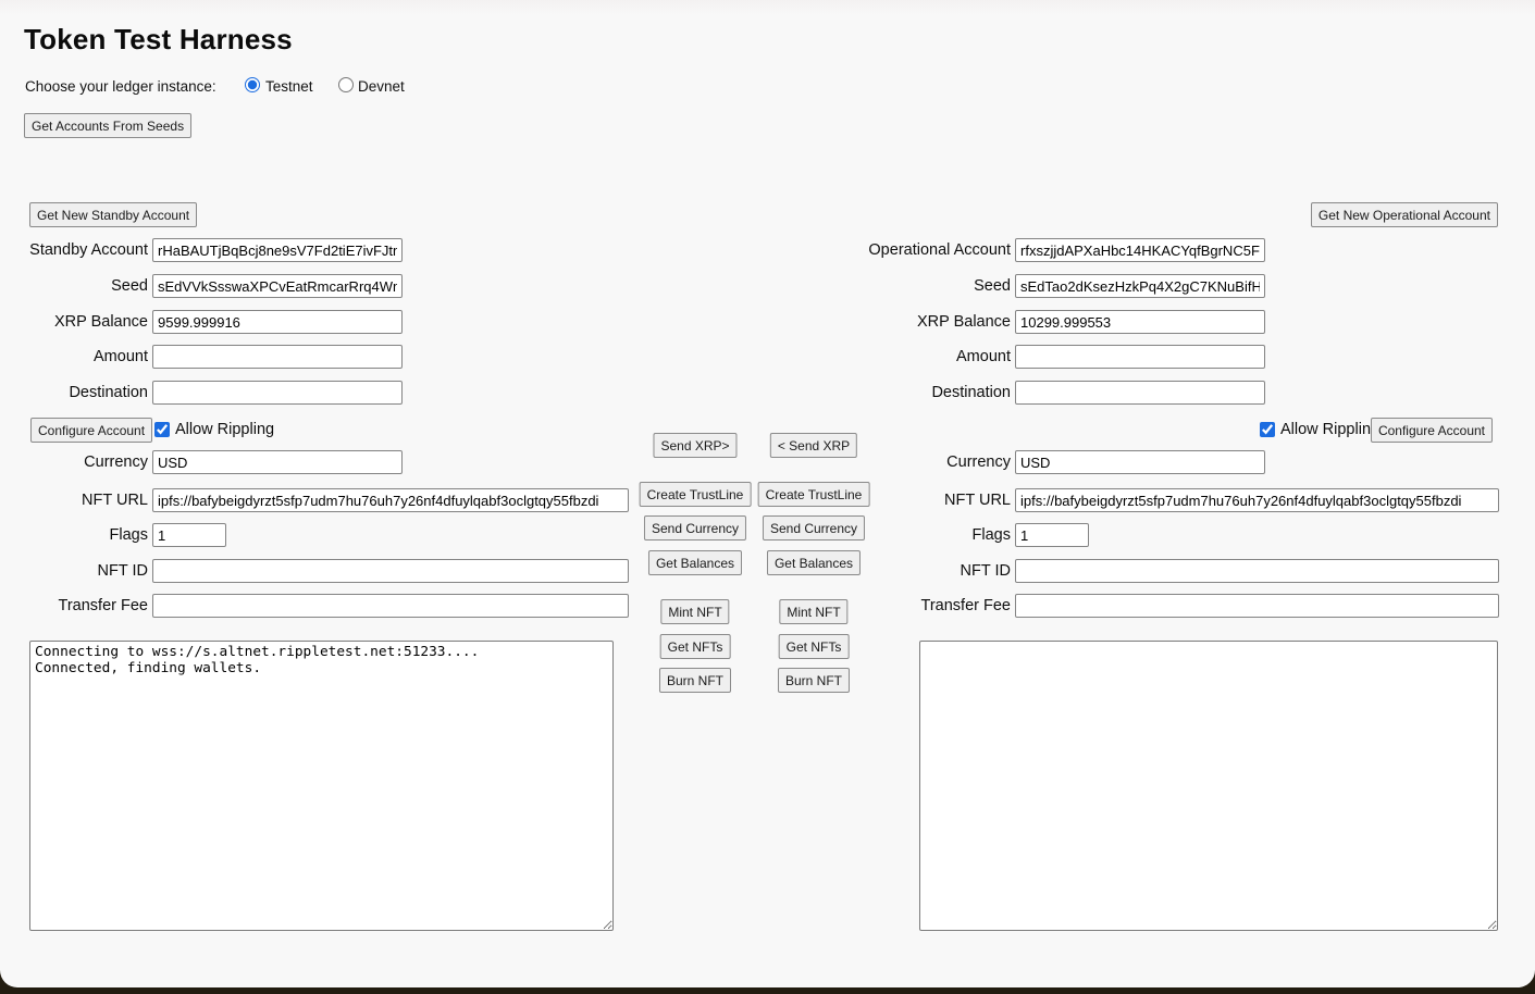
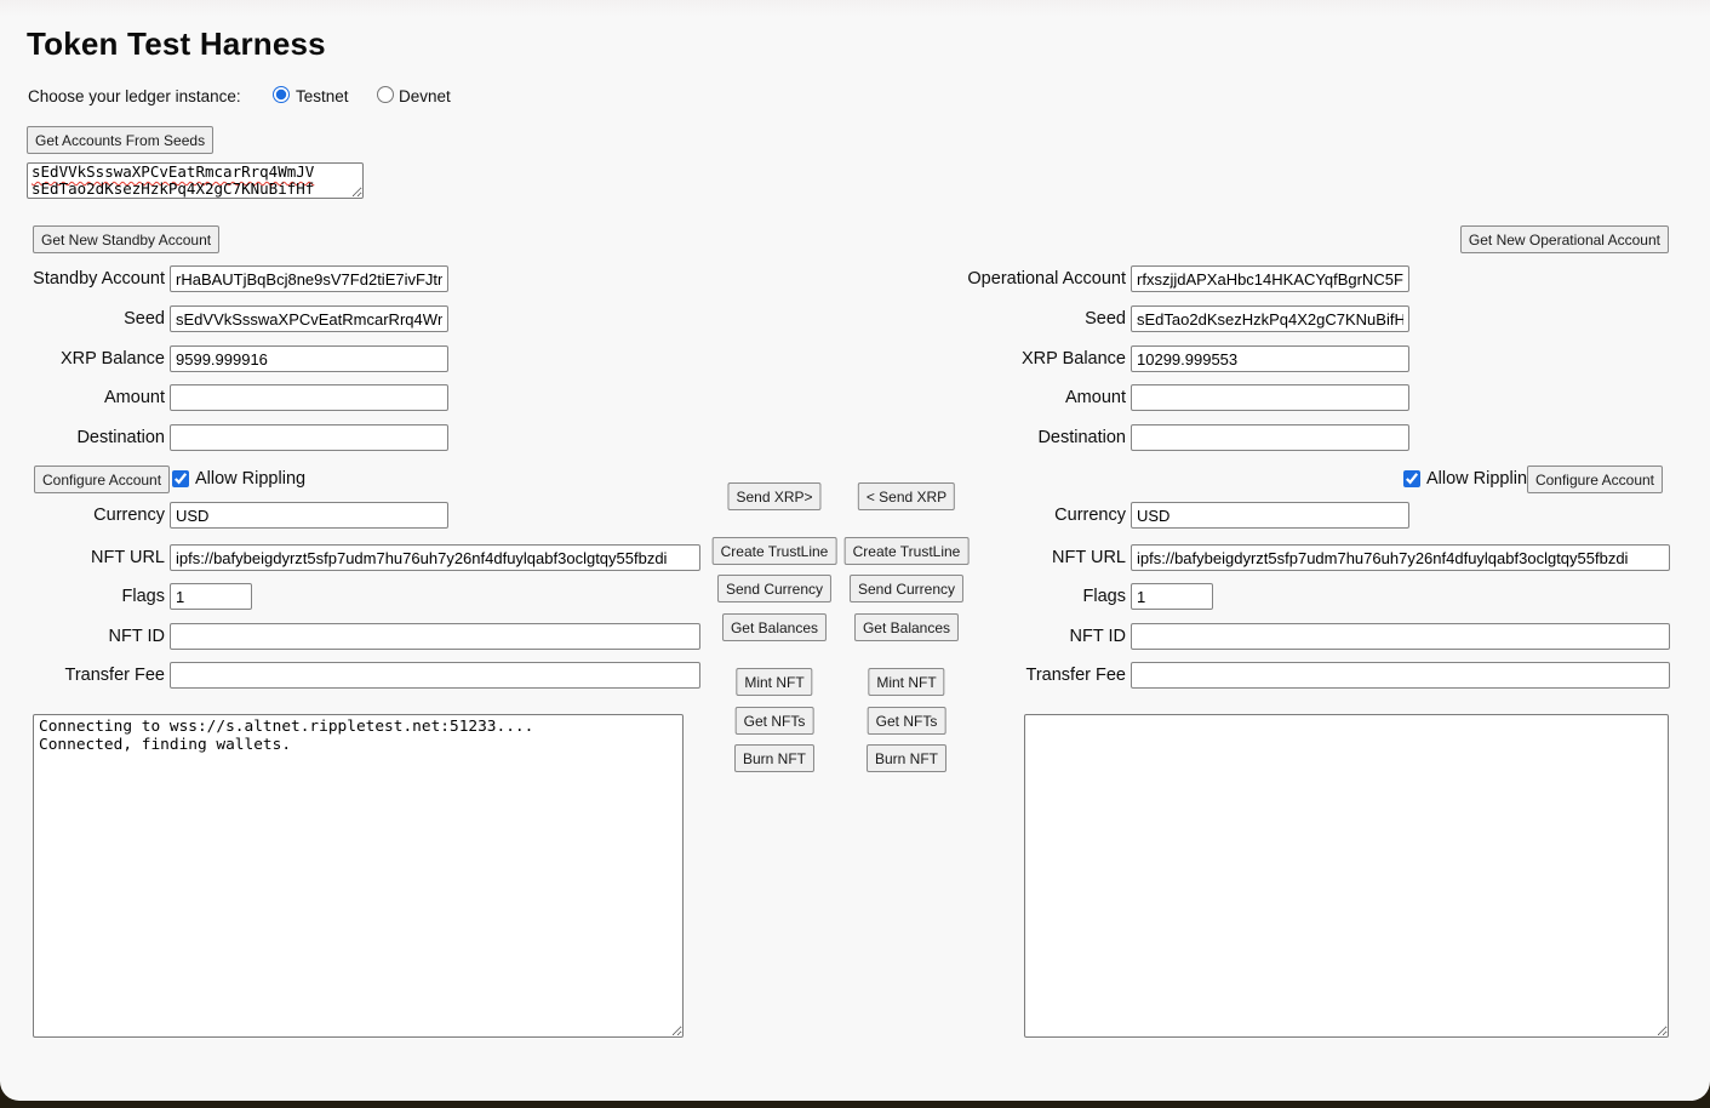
  Token Test Harness
  Choose your ledger instance:
  Testnet
  Devnet
  Get Accounts From Seeds
+ sEdVVkSsswaXPCvEatRmcarRrq4WmJV
+ sEdTao2dKsezHzkPq4X2gC7KNuBifHf
  Get New Standby Account
  Get New Operational Account
  Standby Account
  rHaBAUTjBqBcj8ne9sV7Fd2tiE7ivFJt
  Seed
  sEdVVkSsswaXPCvEatRmcarRrq4W
  XRP Balance
  9599.999916
  Amount
  Destination
  Configure Account
  Allow Rippling
  Currency
  USD
  NFT URL
  ipfs://bafybeigdyrzt5sfp7udm7hu76uh7y26nf4dfuylqabf3oclgtqy55fbzdi
  Flags
  1
  NFT ID
  Transfer Fee
  Connecting to wss://s.altnet.rippletest.net:51233....
  Connected, finding wallets.
  Send XRP>
  < Send XRP
  Create TrustLine
  Create TrustLine
  Send Currency
  Send Currency
  Get Balances
  Get Balances
  Mint NFT
  Mint NFT
  Get NFTs
  Get NFTs
  Burn NFT
  Burn NFT
  Operational Account
  rfxszjjdAPXaHbc14HKACYqfBgrNC5F
  Seed
  sEdTao2dKsezHzkPq4X2gC7KNuBifH
  XRP Balance
  10299.999553
  Amount
  Destination
  Allow Ripplin
  Configure Account
  Currency
  USD
  NFT URL
  ipfs://bafybeigdyrzt5sfp7udm7hu76uh7y26nf4dfuylqabf3oclgtqy55fbzdi
  Flags
  1
  NFT ID
  Transfer Fee
